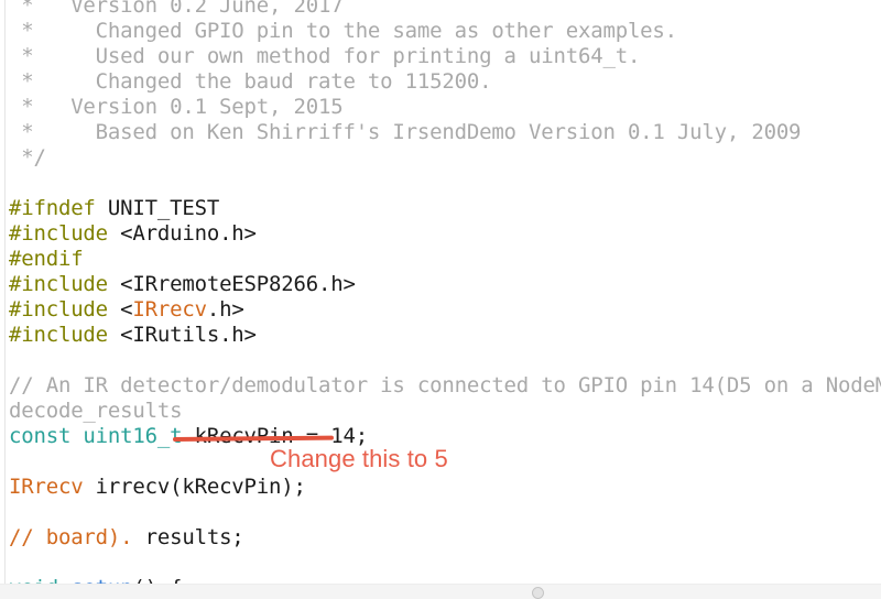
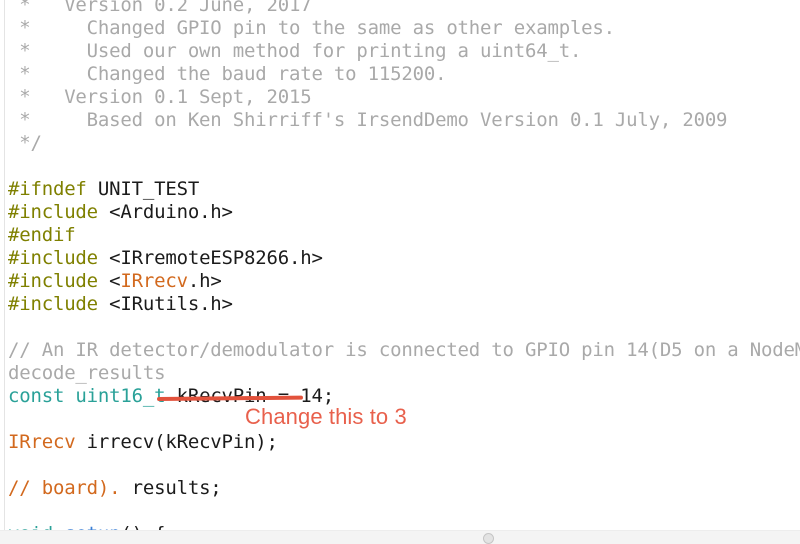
  * Version 0.2 June, 2017
  * Changed GPIO pin to the same as other examples.
  * Used our own method for printing a uint64_t.
  * Changed the baud rate to 115200.
  * Version 0.1 Sept, 2015
  * Based on Ken Shirriff's IrsendDemo Version 0.1 July, 2009
  */
  #ifndef UNIT_TEST
  #include <Arduino.h>
  #endif
  #include <IRremoteESP8266.h>
  #include <IRrecv.h>
  #include <IRutils.h>
  // An IR detector/demodulator is connected to GPIO pin 14(D5 on a Node
  decode_results
  IRrecv irrecv(kRecvPin);
  // board). results;
- Change this to 5
+ Change this to 3
